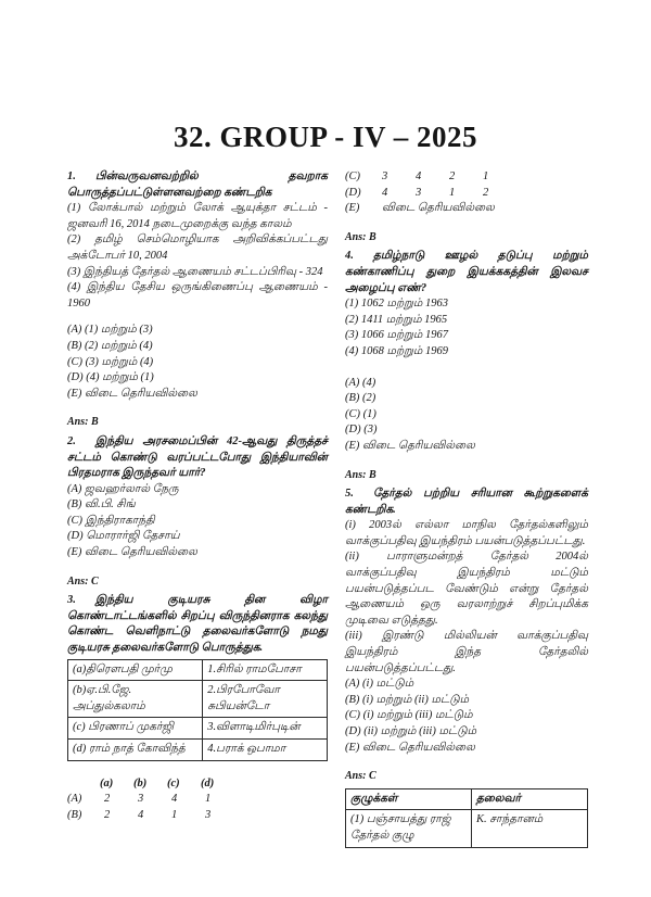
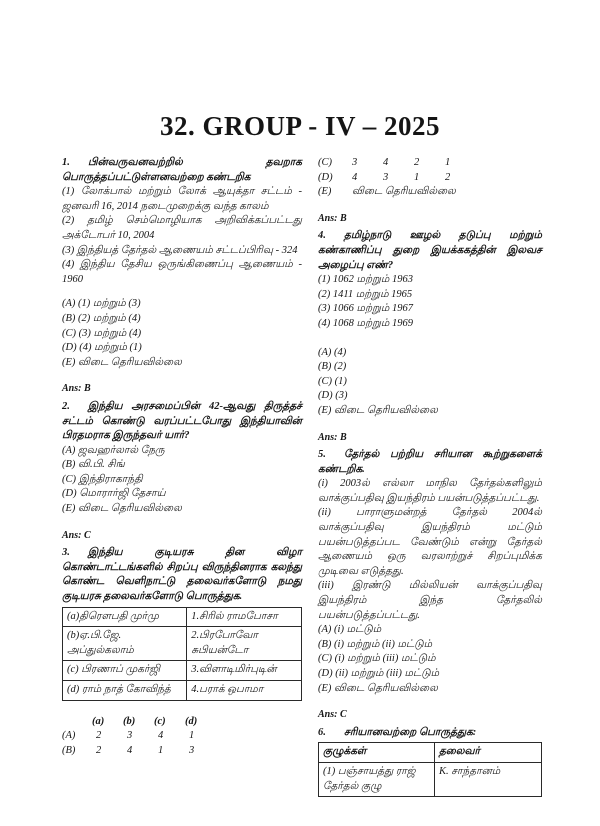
  32. GROUP - IV – 2025
  1. பின்வருவனவற்றில் தவறாக பொருத்தப்பட்டுள்ளனவற்றை கண்டறிக
  (1) லோக்பால் மற்றும் லோக் ஆயுக்தா சட்டம் - ஜனவரி 16, 2014 நடைமுறைக்கு வந்த காலம்
  (2) தமிழ் செம்மொழியாக அறிவிக்கப்பட்டது அக்டோபர் 10, 2004
  (3) இந்தியத் தேர்தல் ஆணையம் சட்டப்பிரிவு - 324
  (4) இந்திய தேசிய ஒருங்கிணைப்பு ஆணையம் - 1960
  (A) (1) மற்றும் (3)
  (B) (2) மற்றும் (4)
  (C) (3) மற்றும் (4)
  (D) (4) மற்றும் (1)
  (E) விடை தெரியவில்லை
  Ans: B
  2. இந்திய அரசமைப்பின் 42-ஆவது திருத்தச் சட்டம் கொண்டு வரப்பட்டபோது இந்தியாவின் பிரதமராக இருந்தவர் யார்?
  (A) ஜவஹர்லால் நேரு
  (B) வி.பி. சிங்
  (C) இந்திராகாந்தி
  (D) மொரார்ஜி தேசாய்
  (E) விடை தெரியவில்லை
  Ans: C
  3. இந்திய குடியரசு தின விழா கொண்டாட்டங்களில் சிறப்பு விருந்தினராக கலந்து கொண்ட வெளிநாட்டு தலைவர்களோடு நமது குடியரசு தலைவர்களோடு பொருத்துக.
  (a)திரௌபதி முர்மு	1.சிரில் ராமபோசா
  (b)ஏ.பி.ஜே. அப்துல்கலாம்	2.பிரபோவோ சுபியன்டோ
  (c) பிரணாப் முகர்ஜி	3.விளாடிமிர்புடின்
  (d) ராம் நாத் கோவிந்த்	4.பராக் ஒபாமா
  (a)
  (b)
  (c)
  (d)
  (A)
  2
  3
  4
  1
  (B)
  2
  4
  1
  3
  (C)
  3
  4
  2
  1
  (D)
  4
  3
  1
  2
  (E)
  விடை தெரியவில்லை
  Ans: B
  4. தமிழ்நாடு ஊழல் தடுப்பு மற்றும் கண்காணிப்பு துறை இயக்ககத்தின் இலவச அழைப்பு எண்?
  (1) 1062 மற்றும் 1963
  (2) 1411 மற்றும் 1965
  (3) 1066 மற்றும் 1967
  (4) 1068 மற்றும் 1969
  (A) (4)
  (B) (2)
  (C) (1)
  (D) (3)
  (E) விடை தெரியவில்லை
  Ans: B
  5. தேர்தல் பற்றிய சரியான கூற்றுகளைக் கண்டறிக.
  (i) 2003ல் எல்லா மாநில தேர்தல்களிலும் வாக்குப்பதிவு இயந்திரம் பயன்படுத்தப்பட்டது.
  (ii) பாராளுமன்றத் தேர்தல் 2004ல் வாக்குப்பதிவு இயந்திரம் மட்டும் பயன்படுத்தப்பட வேண்டும் என்று தேர்தல் ஆணையம் ஒரு வரலாற்றுச் சிறப்புமிக்க முடிவை எடுத்தது.
  (iii) இரண்டு மில்லியன் வாக்குப்பதிவு இயந்திரம் இந்த தேர்தலில் பயன்படுத்தப்பட்டது.
  (A) (i) மட்டும்
  (B) (i) மற்றும் (ii) மட்டும்
  (C) (i) மற்றும் (iii) மட்டும்
  (D) (ii) மற்றும் (iii) மட்டும்
  (E) விடை தெரியவில்லை
  Ans: C
+ 6. சரியானவற்றை பொருத்துக:
  குழுக்கள்	தலைவர்
  (1) பஞ்சாயத்து ராஜ் தேர்தல் குழு	K. சாந்தானம்
